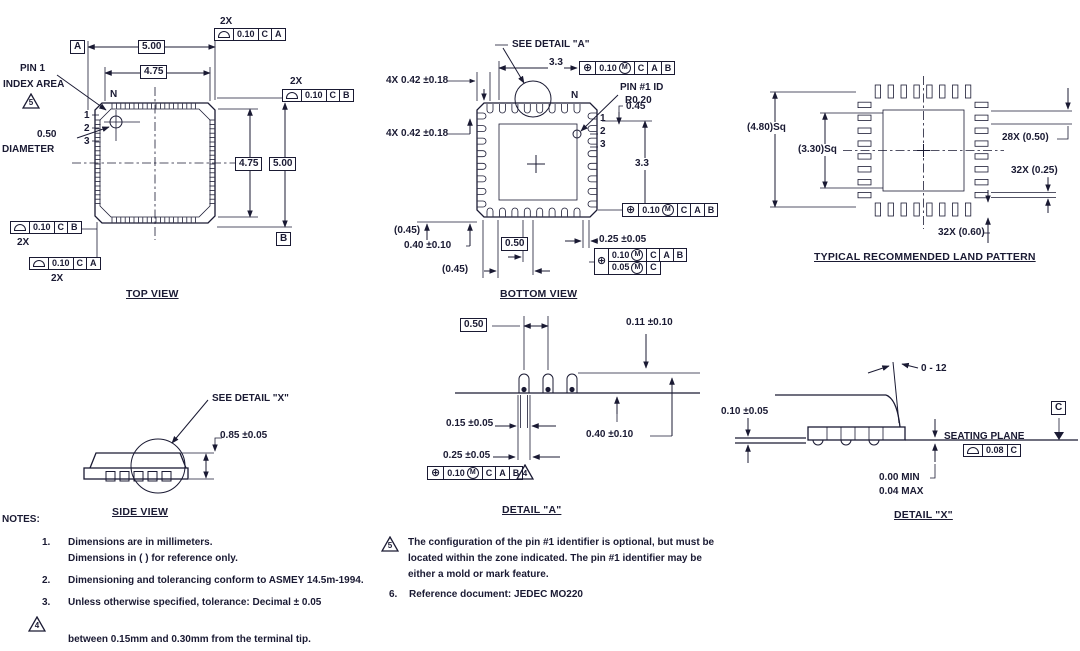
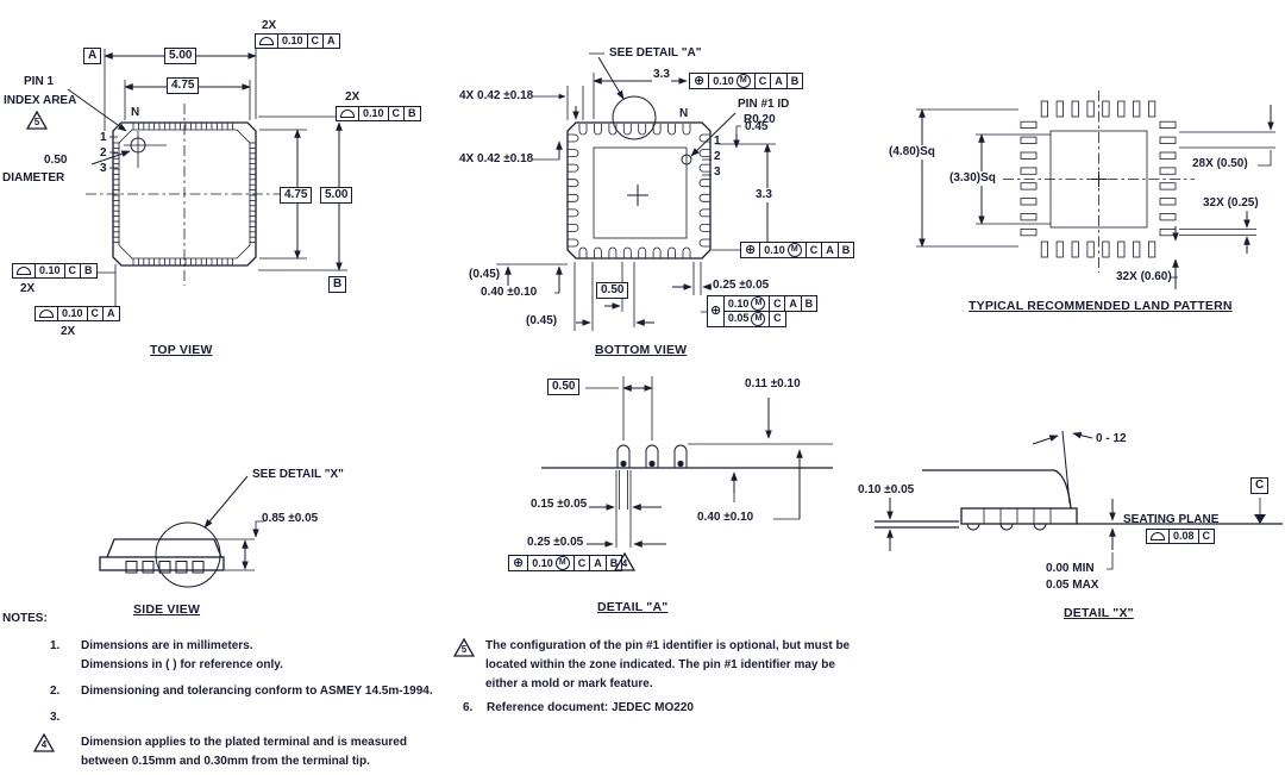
  2X
  0.10
  C
  A
  A
  5.00
  4.75
  PIN 1
  INDEX AREA
  5
  N
  2X
  0.10
  C
  B
  1
  2
  3
  0.50
  DIAMETER
  4.75
  5.00
  0.10
  C
  B
  2X
  B
  0.10
  C
  A
  2X
  TOP VIEW
  SEE DETAIL "A"
  3.3
  ⊕
  0.10
  C
  A
  B
  4X 0.42 ±0.18
  4X 0.42 ±0.18
  PIN #1 ID
  R0.20
  N
  0.45
  1
  2
  3
  3.3
  ⊕
  0.10
  C
  A
  B
  (0.45)
  0.40 ±0.10
  0.50
  0.25 ±0.05
  ⊕
  0.10
  C
  A
  B
  0.05
  C
  (0.45)
  BOTTOM VIEW
  (4.80)Sq
  (3.30)Sq
  28X (0.50)
  32X (0.25)
  32X (0.60)
  TYPICAL RECOMMENDED LAND PATTERN
  SEE DETAIL "X"
  0.85 ±0.05
  SIDE VIEW
  0.50
  0.11 ±0.10
  0.15 ±0.05
  0.40 ±0.10
  0.25 ±0.05
  ⊕
  0.10
  C
  A
  B
  4
  DETAIL "A"
  0 - 12
  0.10 ±0.05
  C
  SEATING PLANE
  0.08
  C
  0.00 MIN
- 0.04 MAX
+ 0.05 MAX
  DETAIL "X"
  NOTES:
  1.
  Dimensions are in millimeters.
  Dimensions in ( ) for reference only.
  2.
  Dimensioning and tolerancing conform to ASMEY 14.5m-1994.
  3.
- Unless otherwise specified, tolerance: Decimal ± 0.05
  4
+ Dimension applies to the plated terminal and is measured
  between 0.15mm and 0.30mm from the terminal tip.
  5
  The configuration of the pin #1 identifier is optional, but must be
  located within the zone indicated. The pin #1 identifier may be
  either a mold or mark feature.
  6.
  Reference document: JEDEC MO220
